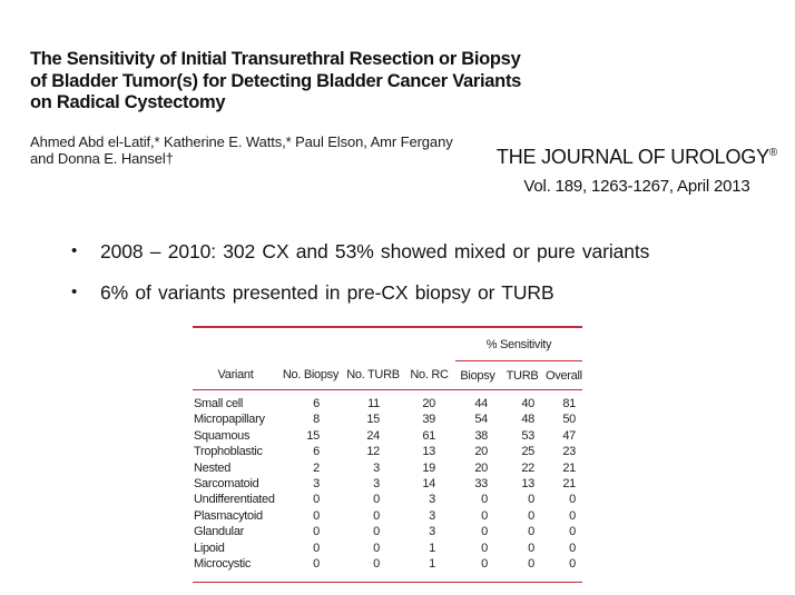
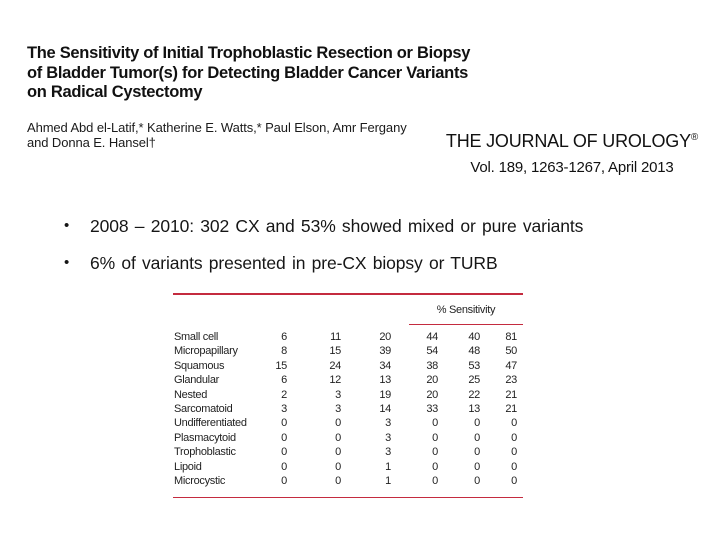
- The Sensitivity of Initial Transurethral Resection or Biopsy
+ The Sensitivity of Initial Trophoblastic Resection or Biopsy
  of Bladder Tumor(s) for Detecting Bladder Cancer Variants
  on Radical Cystectomy
  Ahmed Abd el-Latif,* Katherine E. Watts,* Paul Elson, Amr Fergany
  and Donna E. Hansel†
  THE JOURNAL OF UROLOGY®
  Vol. 189, 1263-1267, April 2013
  •
  2008 – 2010: 302 CX and 53% showed mixed or pure variants
  •
  6% of variants presented in pre-CX biopsy or TURB
  	% Sensitivity
- Variant	No. Biopsy	No. TURB	No. RC	Biopsy	TURB	Overall
  Small cell	6	11	20	44	40	81
  Micropapillary	8	15	39	54	48	50
- Squamous	15	24	61	38	53	47
+ Squamous	15	24	34	38	53	47
- Trophoblastic	6	12	13	20	25	23
+ Glandular	6	12	13	20	25	23
  Nested	2	3	19	20	22	21
  Sarcomatoid	3	3	14	33	13	21
  Undifferentiated	0	0	3	0	0	0
  Plasmacytoid	0	0	3	0	0	0
- Glandular	0	0	3	0	0	0
+ Trophoblastic	0	0	3	0	0	0
  Lipoid	0	0	1	0	0	0
  Microcystic	0	0	1	0	0	0
